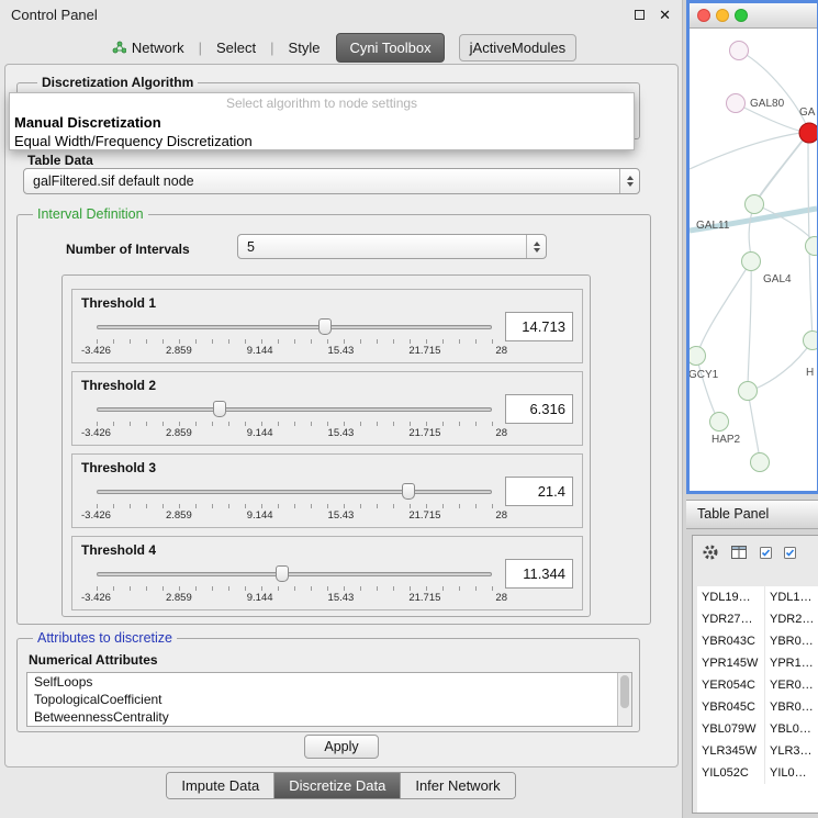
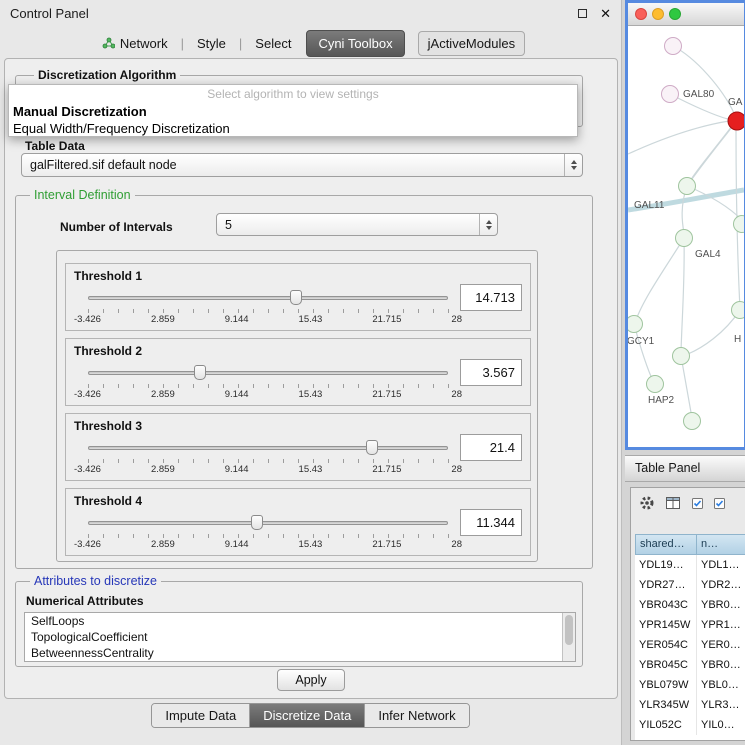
  Control Panel
  ✕
  Network
  |
- Select
+ Style
  |
- Style
+ Select
  Cyni Toolbox
  jActiveModules
  Discretization Algorithm
  Table Data
  galFiltered.sif default node
  Interval Definition
  Number of Intervals
  5
  Threshold 1
  -3.426
  2.859
  9.144
  15.43
  21.715
  28
  14.713
  Threshold 2
  -3.426
  2.859
  9.144
  15.43
  21.715
  28
- 6.316
+ 3.567
  Threshold 3
  -3.426
  2.859
  9.144
  15.43
  21.715
  28
  21.4
  Threshold 4
  -3.426
  2.859
  9.144
  15.43
  21.715
  28
  11.344
  Attributes to discretize
  Numerical Attributes
  SelfLoops
  TopologicalCoefficient
  BetweennessCentrality
  Apply
  Impute Data
  Discretize Data
  Infer Network
- Select algorithm to node settings
+ Select algorithm to view settings
  Manual Discretization
  Equal Width/Frequency Discretization
  GAL80
  GA
  GAL11
  GAL4
  GCY1
  HAP2
  H
  Table Panel
+ shared…
+ n…
  YDL19…
  YDL1…
  YDR27…
  YDR2…
  YBR043C
  YBR0…
  YPR145W
  YPR1…
  YER054C
  YER0…
  YBR045C
  YBR0…
  YBL079W
  YBL0…
  YLR345W
  YLR3…
  YIL052C
  YIL0…
